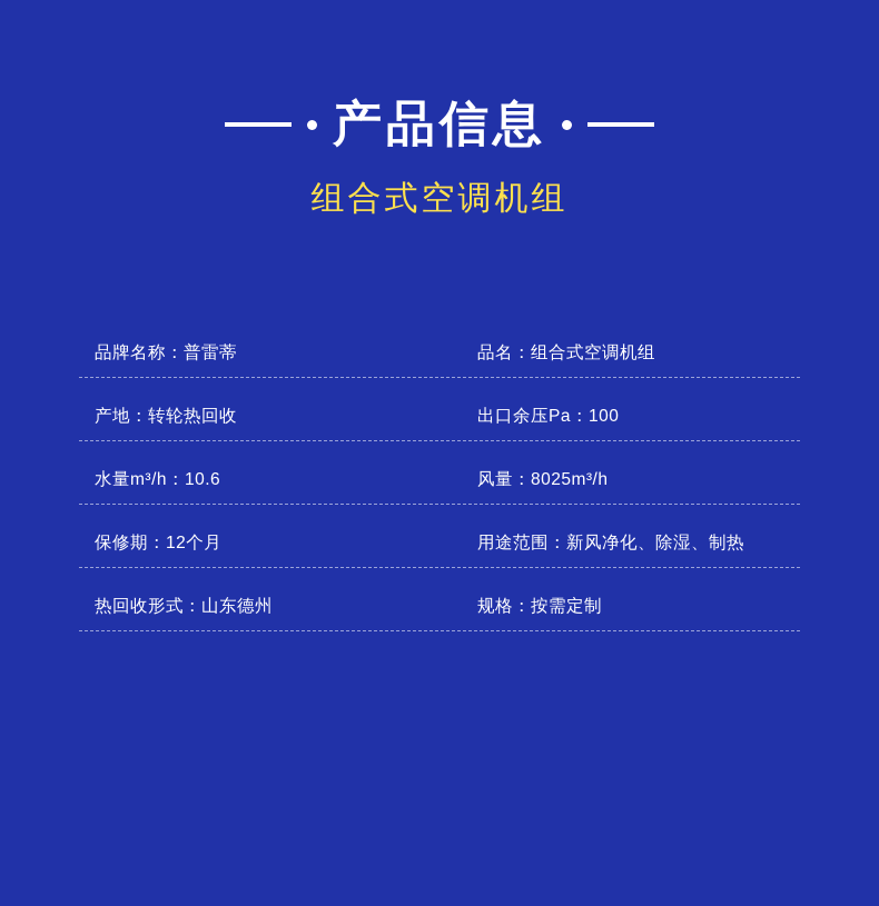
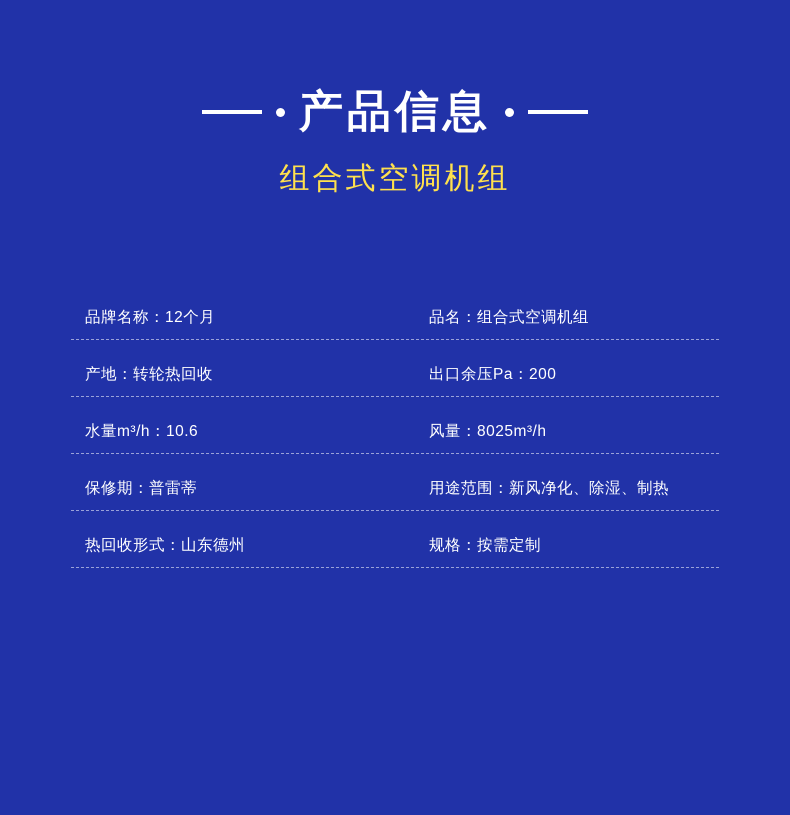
  产品信息
  组合式空调机组
- 品牌名称：普雷蒂
+ 品牌名称：12个月
  品名：组合式空调机组
  产地：转轮热回收
- 出口余压Pa：100
+ 出口余压Pa：200
  水量m³/h：10.6
  风量：8025m³/h
- 保修期：12个月
+ 保修期：普雷蒂
  用途范围：新风净化、除湿、制热
  热回收形式：山东德州
  规格：按需定制
